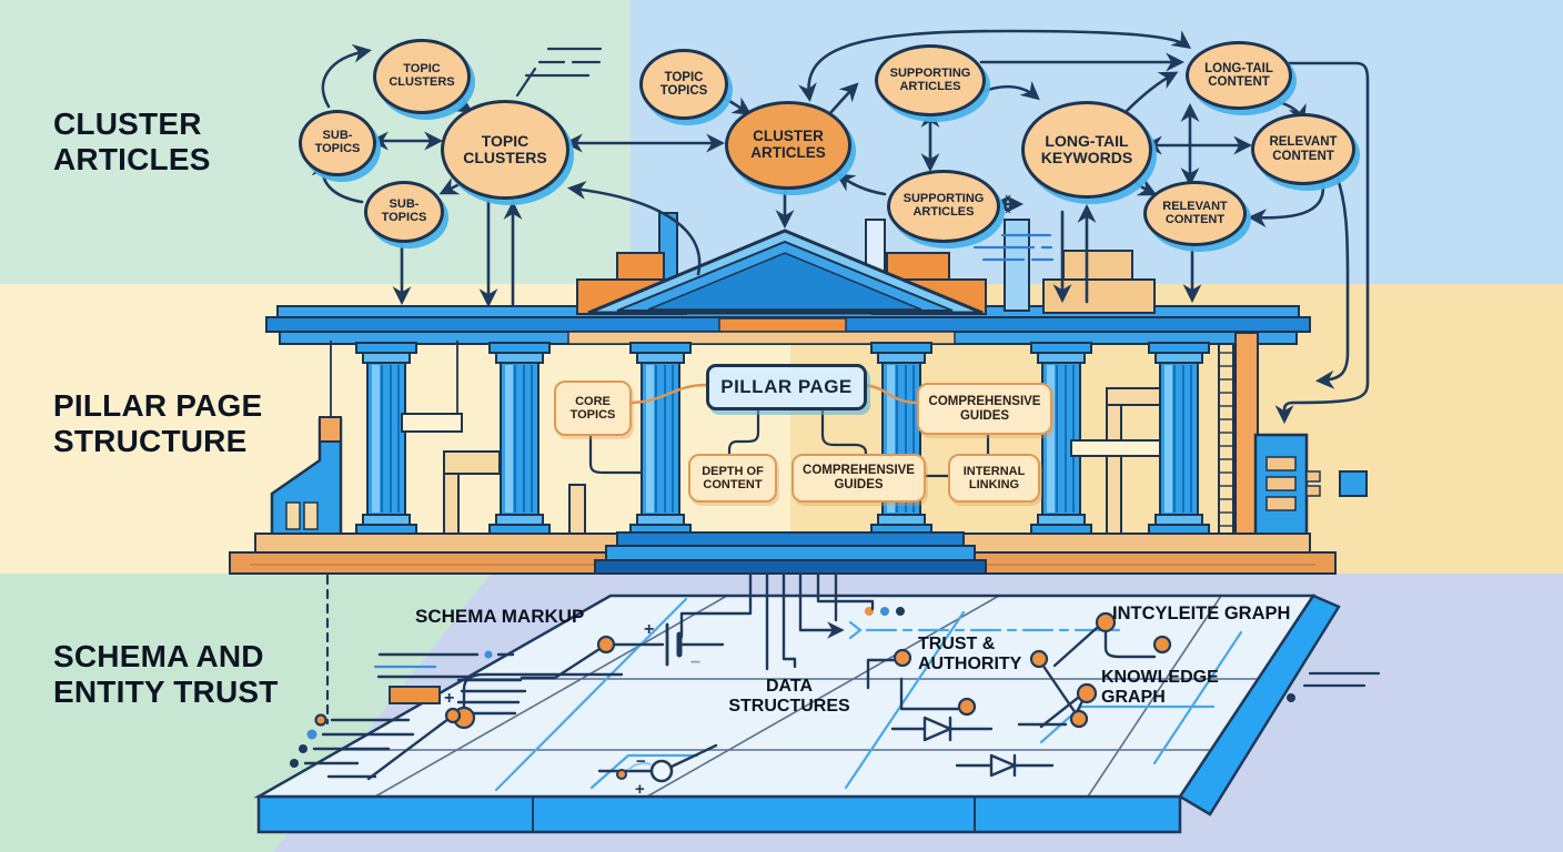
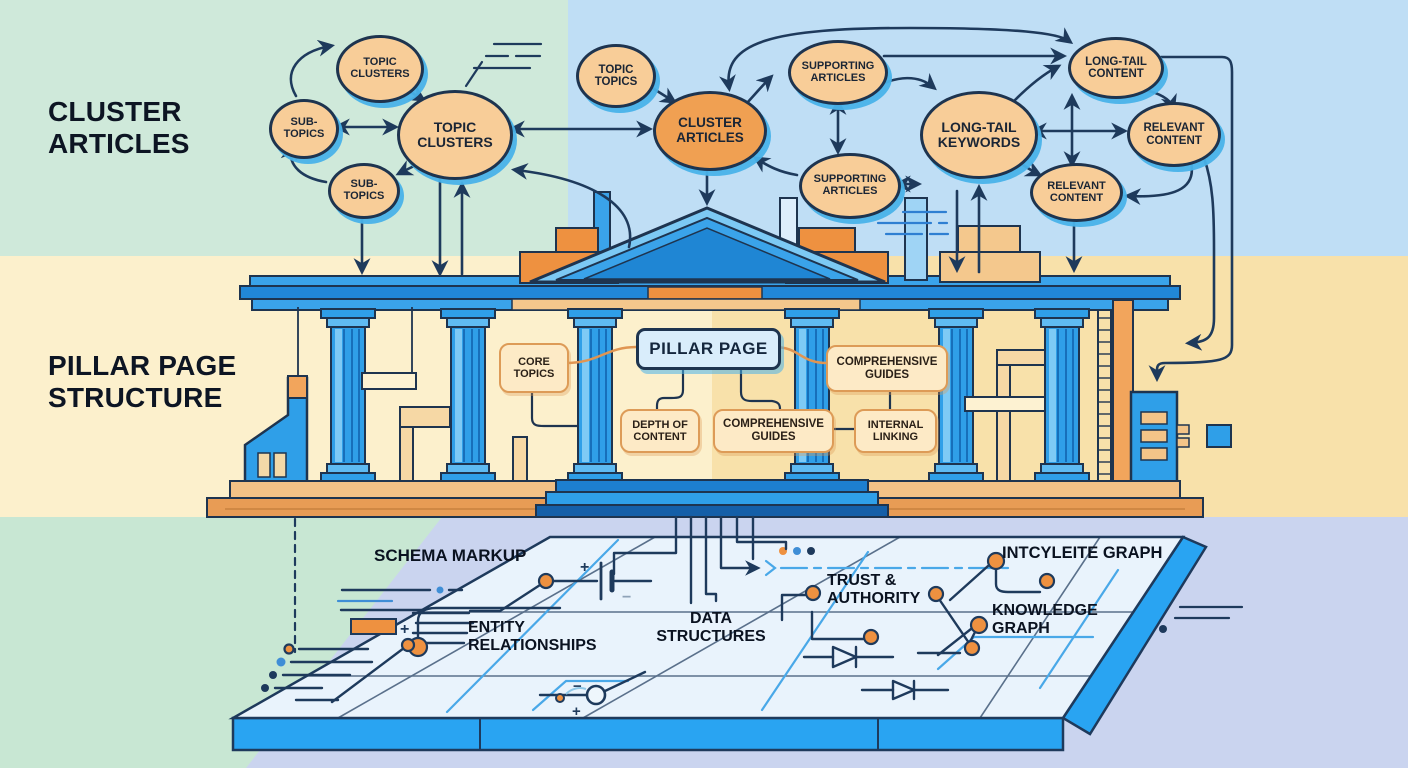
  +
  −
  +
  −
  +
  CLUSTER
  ARTICLES
  PILLAR PAGE
  STRUCTURE
- SCHEMA AND
- ENTITY TRUST
  TOPIC
  CLUSTERS
  SUB-
  TOPICS
  SUB-
  TOPICS
  TOPIC
  CLUSTERS
  TOPIC
  TOPICS
  CLUSTER
  ARTICLES
  SUPPORTING
  ARTICLES
  SUPPORTING
  ARTICLES
  LONG-TAIL
  KEYWORDS
  LONG-TAIL
  CONTENT
  RELEVANT
  CONTENT
  RELEVANT
  CONTENT
  CORE
  TOPICS
  PILLAR PAGE
  COMPREHENSIVE
  GUIDES
  DEPTH OF
  CONTENT
  COMPREHENSIVE
  GUIDES
  INTERNAL
  LINKING
  SCHEMA MARKUP
+ ENTITY
+ RELATIONSHIPS
  DATA
  STRUCTURES
  TRUST &
  AUTHORITY
  INTCYLEITE GRAPH
  KNOWLEDGE
  GRAPH
